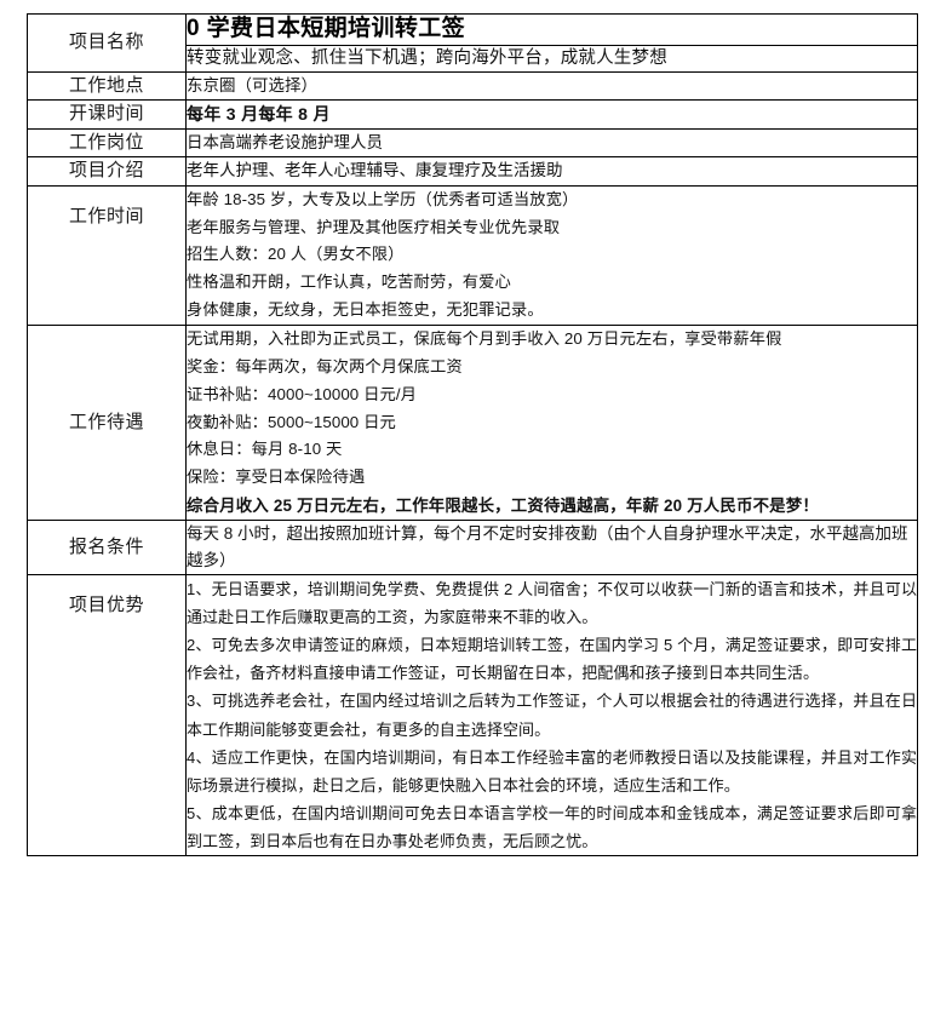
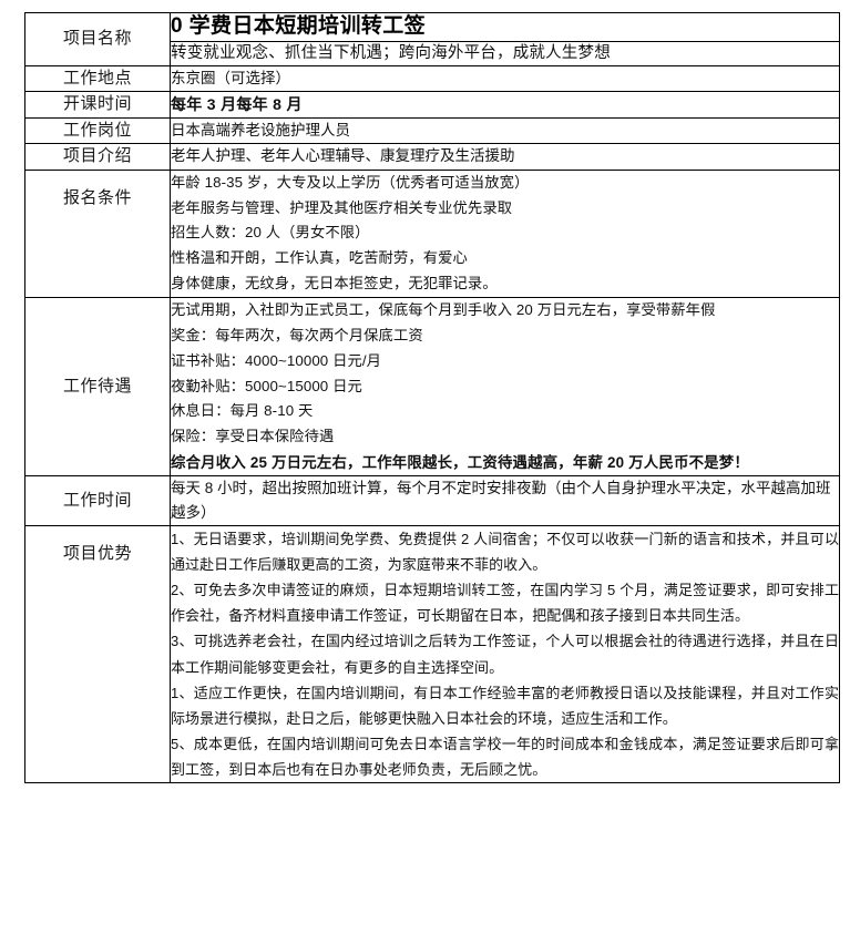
  项目名称	0 学费日本短期培训转工签
  转变就业观念、抓住当下机遇；跨向海外平台，成就人生梦想
  工作地点	东京圈（可选择）
  开课时间	每年 3 月每年 8 月
  工作岗位	日本高端养老设施护理人员
  项目介绍	老年人护理、老年人心理辅导、康复理疗及生活援助
- 工作时间	年龄 18-35 岁，大专及以上学历（优秀者可适当放宽） 老年服务与管理、护理及其他医疗相关专业优先录取 招生人数：20 人（男女不限） 性格温和开朗，工作认真，吃苦耐劳，有爱心 身体健康，无纹身，无日本拒签史，无犯罪记录。
+ 报名条件	年龄 18-35 岁，大专及以上学历（优秀者可适当放宽） 老年服务与管理、护理及其他医疗相关专业优先录取 招生人数：20 人（男女不限） 性格温和开朗，工作认真，吃苦耐劳，有爱心 身体健康，无纹身，无日本拒签史，无犯罪记录。
  工作待遇	无试用期，入社即为正式员工，保底每个月到手收入 20 万日元左右，享受带薪年假 奖金：每年两次，每次两个月保底工资 证书补贴：4000~10000 日元/月 夜勤补贴：5000~15000 日元 休息日：每月 8-10 天 保险：享受日本保险待遇 综合月收入 25 万日元左右，工作年限越长，工资待遇越高，年薪 20 万人民币不是梦！
- 报名条件	每天 8 小时，超出按照加班计算，每个月不定时安排夜勤（由个人自身护理水平决定，水平越高加班越多）
+ 工作时间	每天 8 小时，超出按照加班计算，每个月不定时安排夜勤（由个人自身护理水平决定，水平越高加班越多）
- 项目优势	1、无日语要求，培训期间免学费、免费提供 2 人间宿舍；不仅可以收获一门新的语言和技术，并且可以通过赴日工作后赚取更高的工资，为家庭带来不菲的收入。 2、可免去多次申请签证的麻烦，日本短期培训转工签，在国内学习 5 个月，满足签证要求，即可安排工作会社，备齐材料直接申请工作签证，可长期留在日本，把配偶和孩子接到日本共同生活。 3、可挑选养老会社，在国内经过培训之后转为工作签证，个人可以根据会社的待遇进行选择，并且在日本工作期间能够变更会社，有更多的自主选择空间。 4、适应工作更快，在国内培训期间，有日本工作经验丰富的老师教授日语以及技能课程，并且对工作实际场景进行模拟，赴日之后，能够更快融入日本社会的环境，适应生活和工作。 5、成本更低，在国内培训期间可免去日本语言学校一年的时间成本和金钱成本，满足签证要求后即可拿到工签，到日本后也有在日办事处老师负责，无后顾之忧。
+ 项目优势	1、无日语要求，培训期间免学费、免费提供 2 人间宿舍；不仅可以收获一门新的语言和技术，并且可以通过赴日工作后赚取更高的工资，为家庭带来不菲的收入。 2、可免去多次申请签证的麻烦，日本短期培训转工签，在国内学习 5 个月，满足签证要求，即可安排工作会社，备齐材料直接申请工作签证，可长期留在日本，把配偶和孩子接到日本共同生活。 3、可挑选养老会社，在国内经过培训之后转为工作签证，个人可以根据会社的待遇进行选择，并且在日本工作期间能够变更会社，有更多的自主选择空间。 1、适应工作更快，在国内培训期间，有日本工作经验丰富的老师教授日语以及技能课程，并且对工作实际场景进行模拟，赴日之后，能够更快融入日本社会的环境，适应生活和工作。 5、成本更低，在国内培训期间可免去日本语言学校一年的时间成本和金钱成本，满足签证要求后即可拿到工签，到日本后也有在日办事处老师负责，无后顾之忧。
